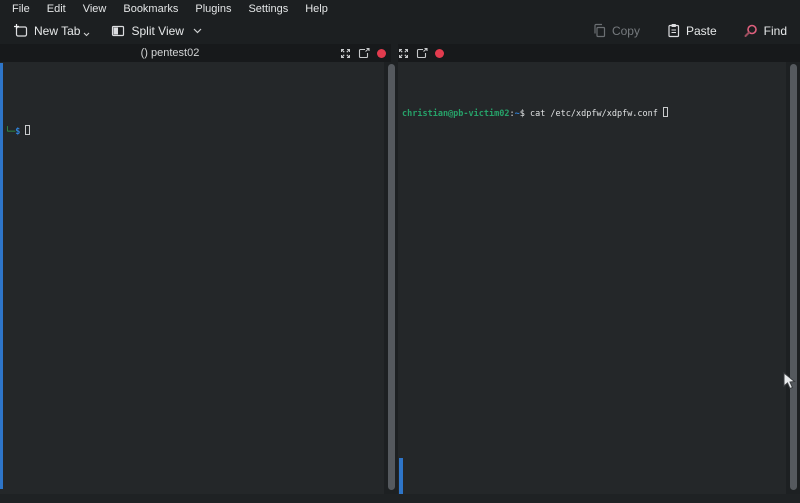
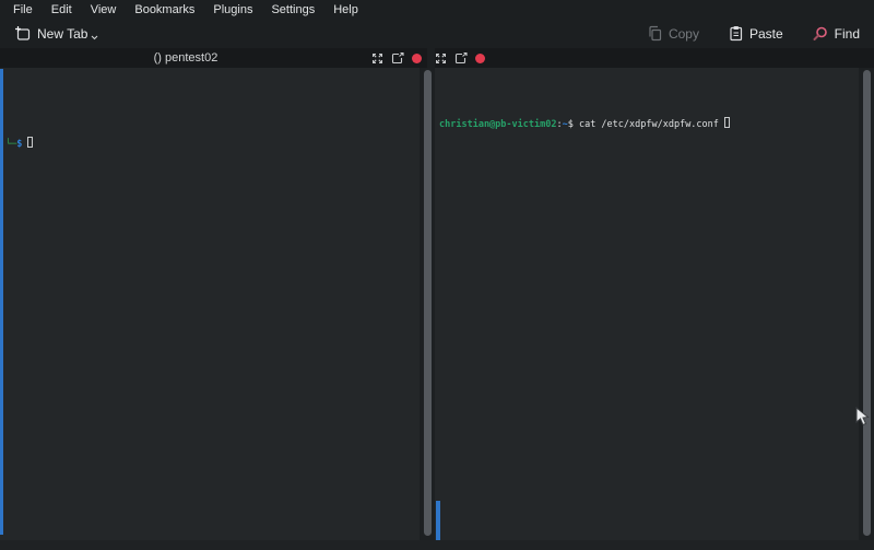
  File
  Edit
  View
  Bookmarks
  Plugins
  Settings
  Help
  New Tab
- Split View
  Copy
  Paste
  Find
  () pentest02
  └─$
  christian@pb-victim02:~$ cat /etc/xdpfw/xdpfw.conf
